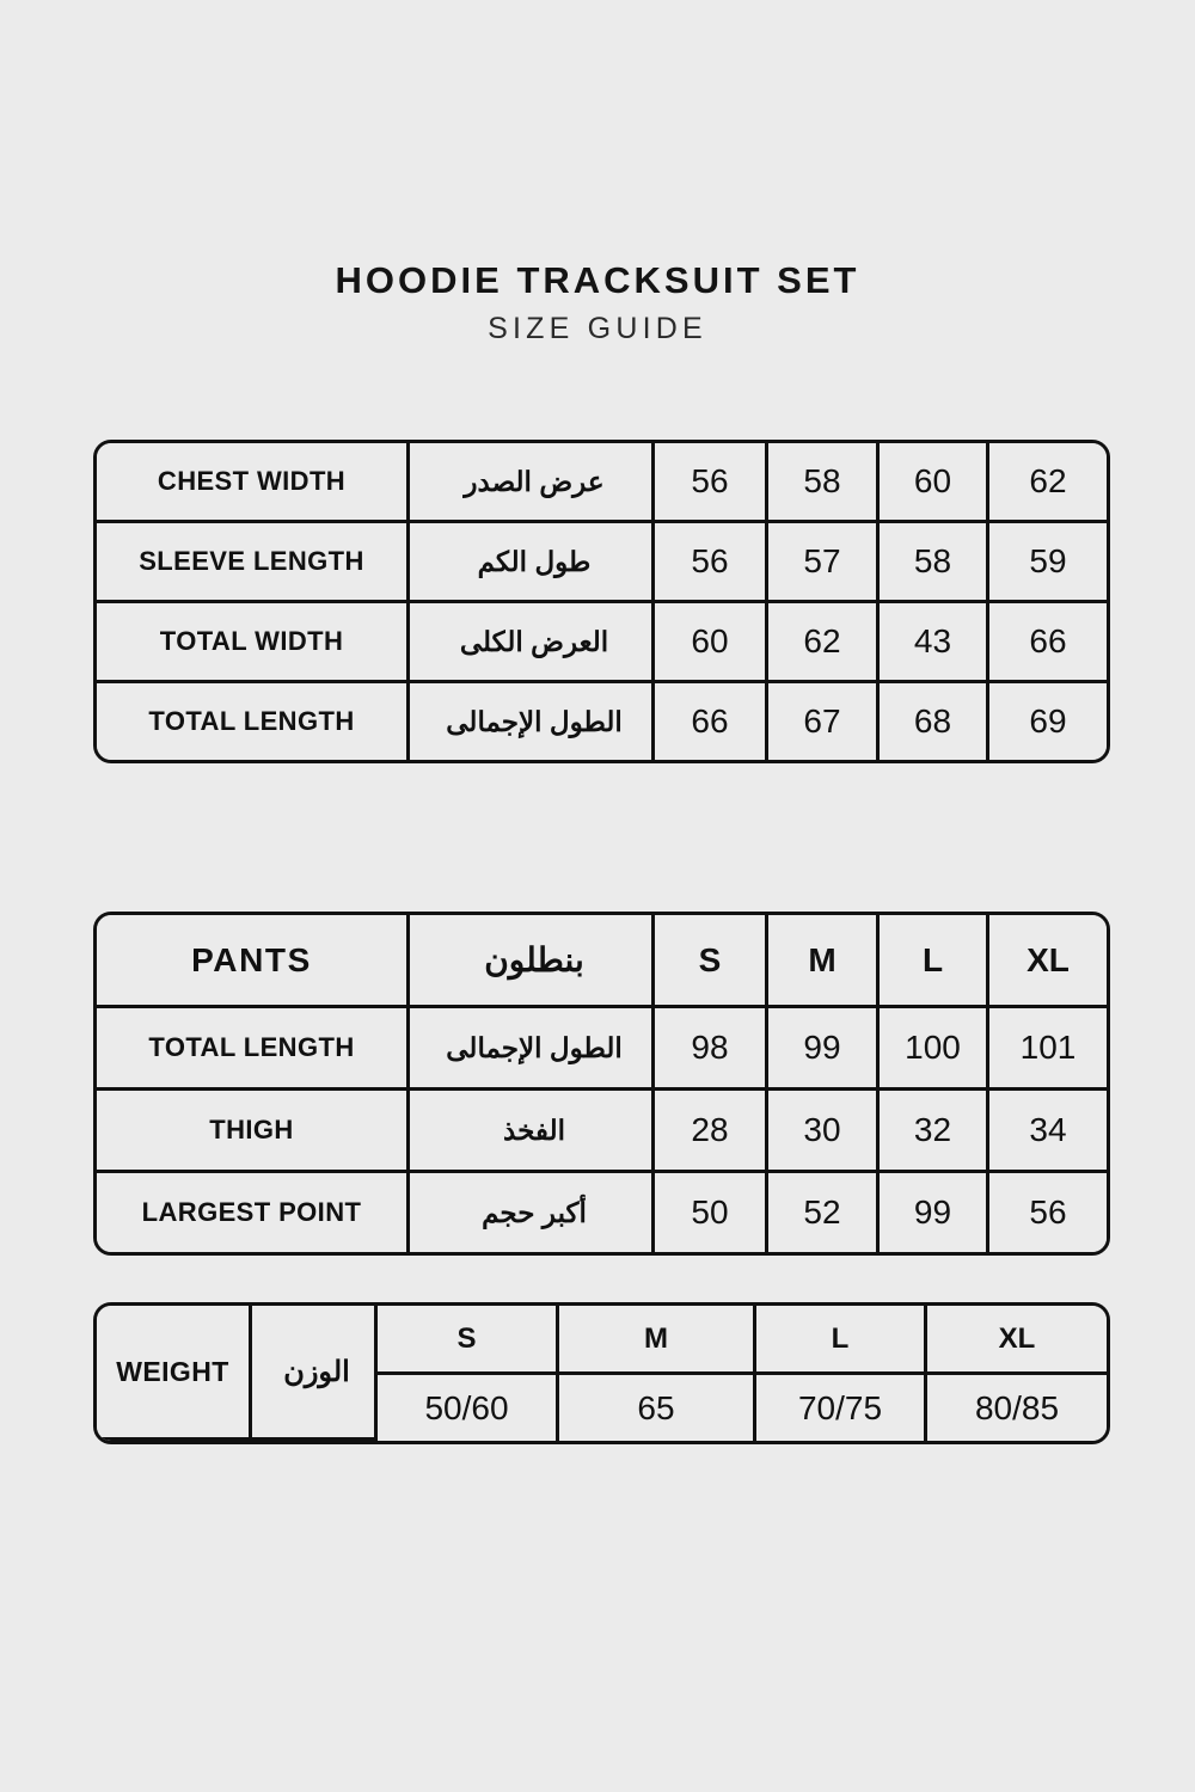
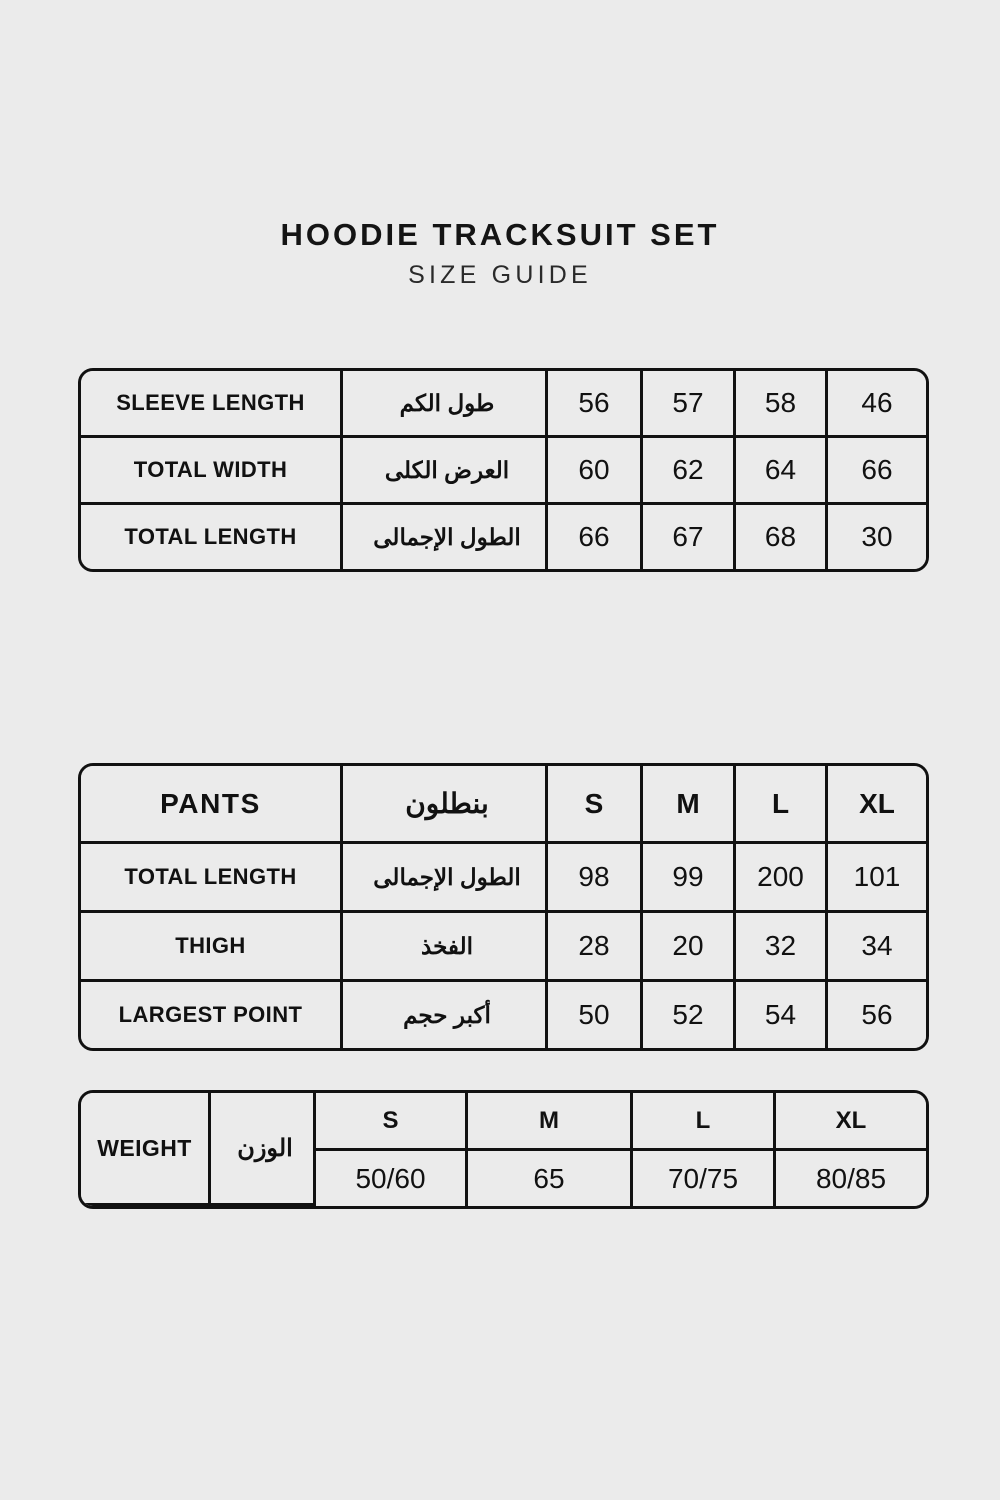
  HOODIE TRACKSUIT SET
  SIZE GUIDE
- CHEST WIDTH	عرض الصدر	56	58	60	62
- SLEEVE LENGTH	طول الكم	56	57	58	59
+ SLEEVE LENGTH	طول الكم	56	57	58	46
- TOTAL WIDTH	العرض الكلى	60	62	43	66
+ TOTAL WIDTH	العرض الكلى	60	62	64	66
- TOTAL LENGTH	الطول الإجمالى	66	67	68	69
+ TOTAL LENGTH	الطول الإجمالى	66	67	68	30
  PANTS	بنطلون	S	M	L	XL
- TOTAL LENGTH	الطول الإجمالى	98	99	100	101
+ TOTAL LENGTH	الطول الإجمالى	98	99	200	101
- THIGH	الفخذ	28	30	32	34
+ THIGH	الفخذ	28	20	32	34
- LARGEST POINT	أكبر حجم	50	52	99	56
+ LARGEST POINT	أكبر حجم	50	52	54	56
  WEIGHT	الوزن	S	M	L	XL
  50/60	65	70/75	80/85
